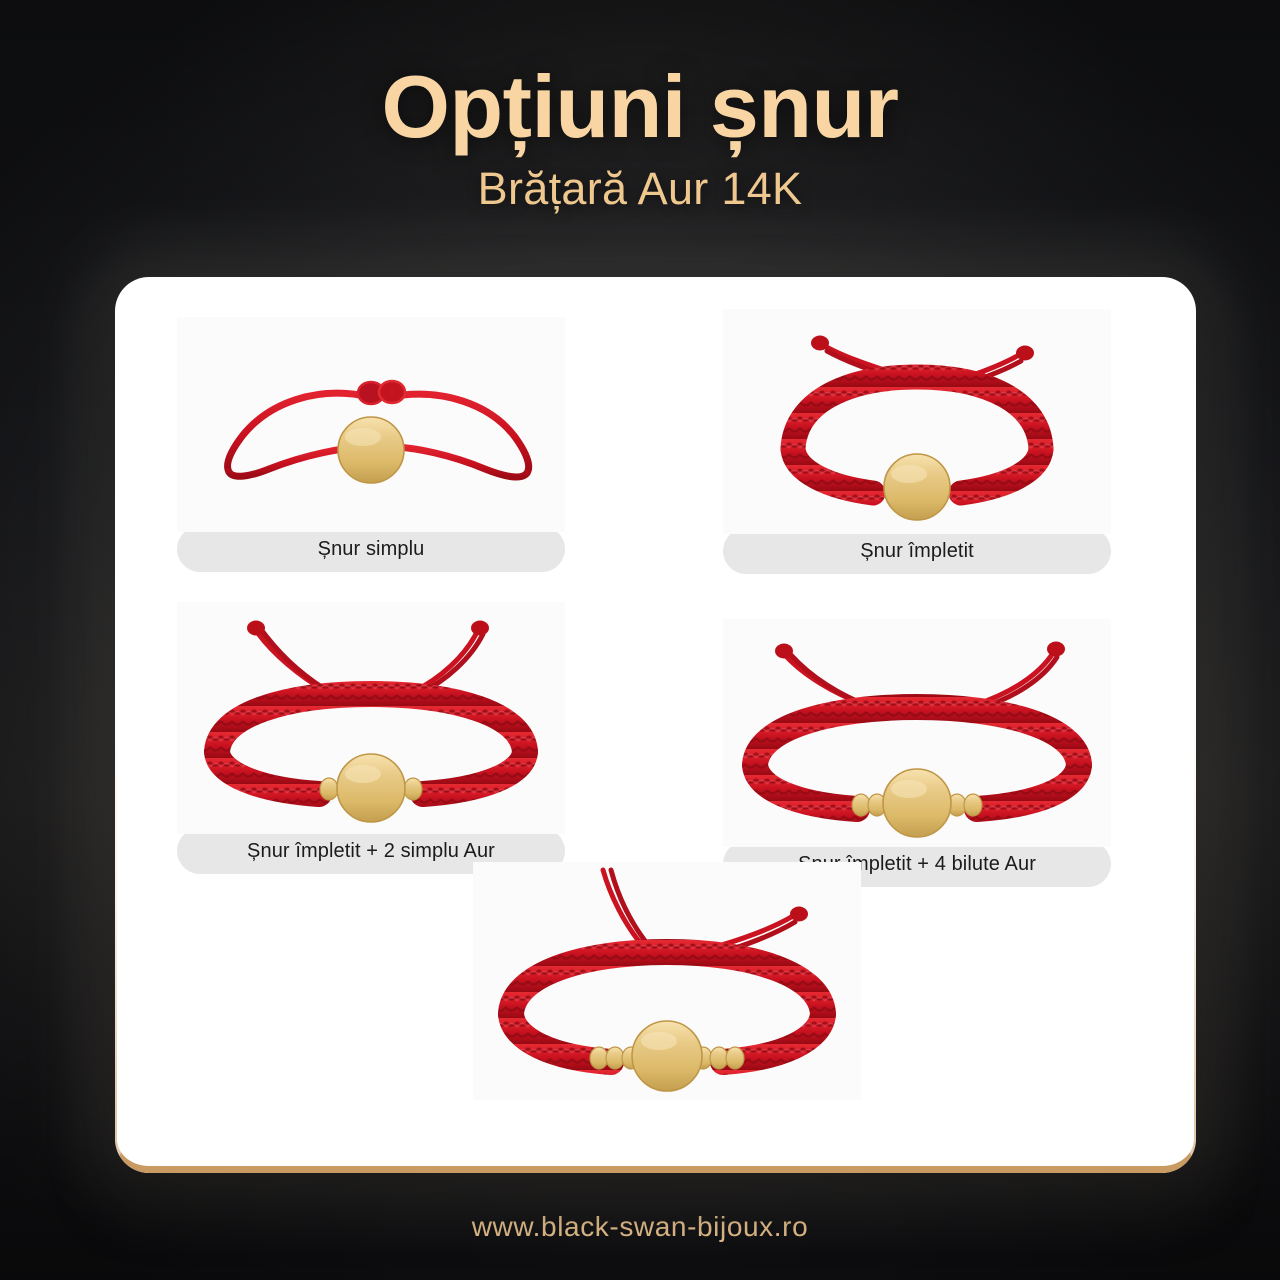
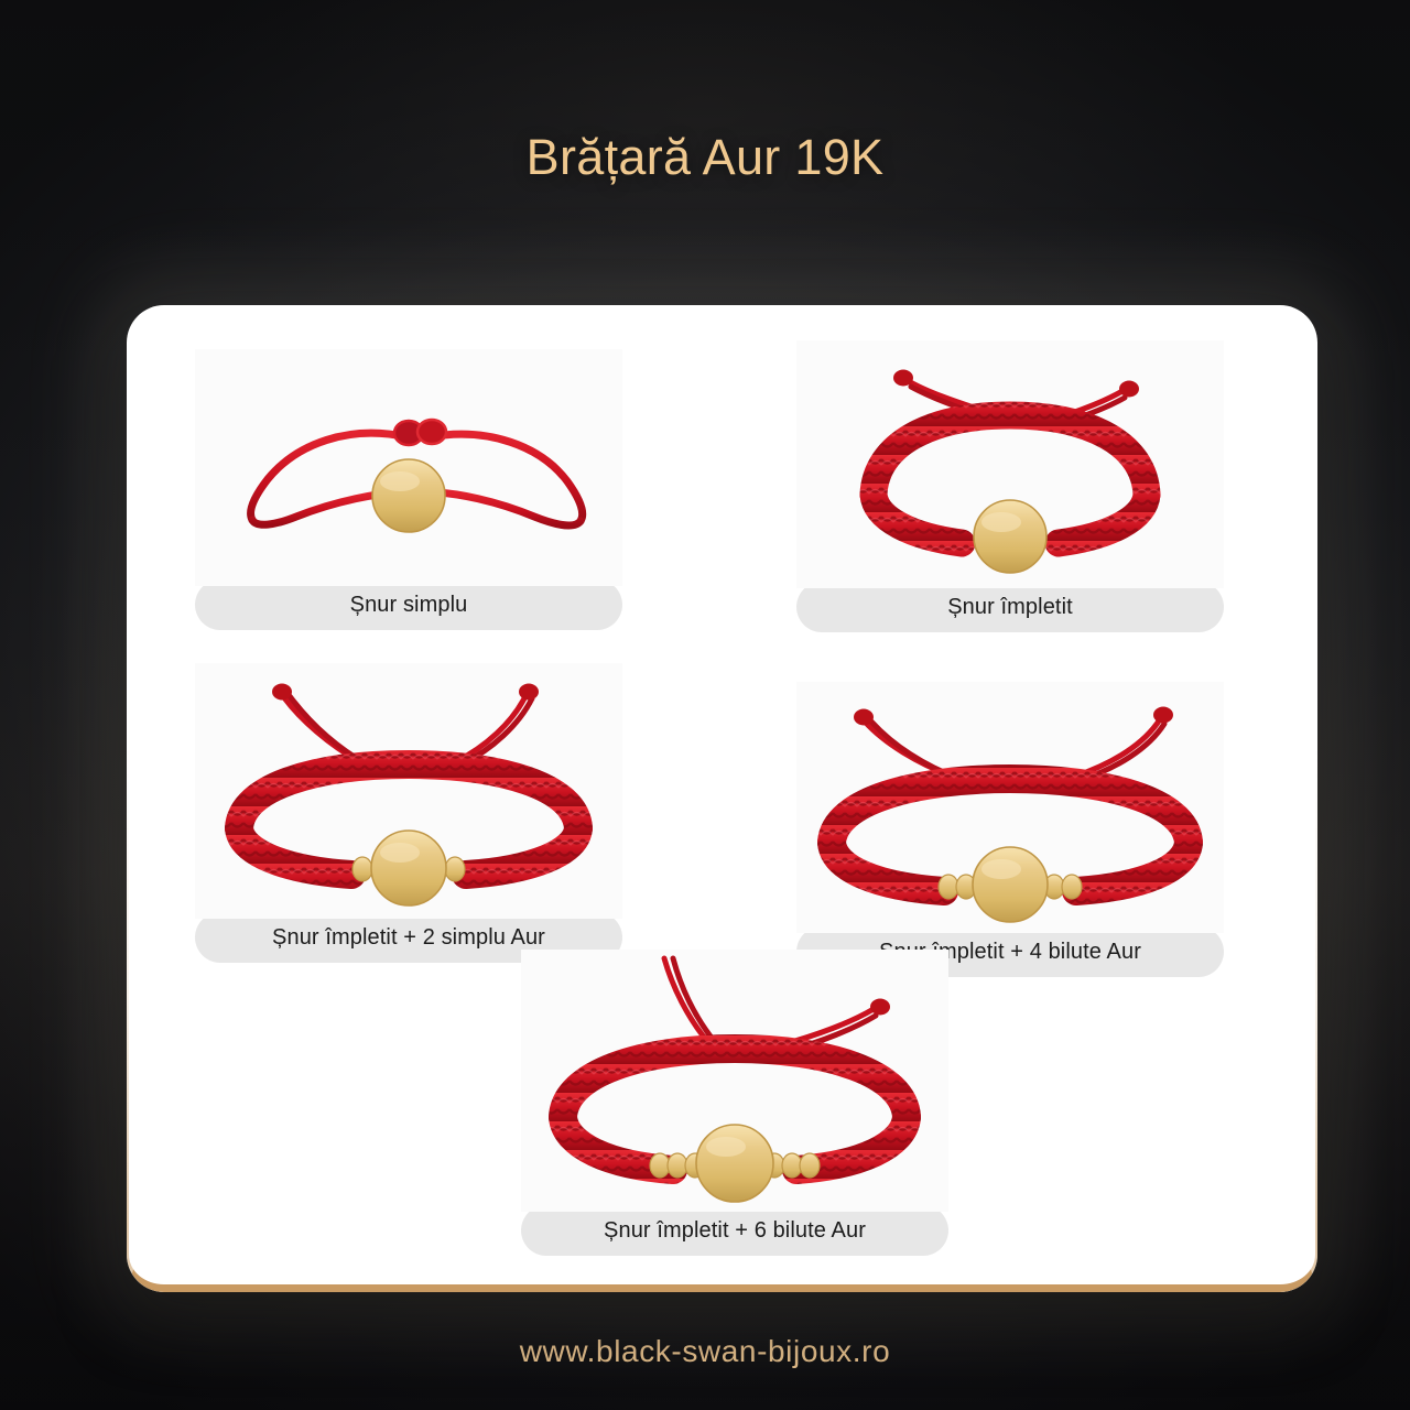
- Opțiuni șnur
- Brățară Aur 14K
+ Brățară Aur 19K
  Șnur simplu
  Șnur împletit
  Șnur împletit + 2 simplu Aur
  pletit + 4 bilute Aur
+ Șnur împletit + 6 bilute Aur
  www.black-swan-bijoux.ro
